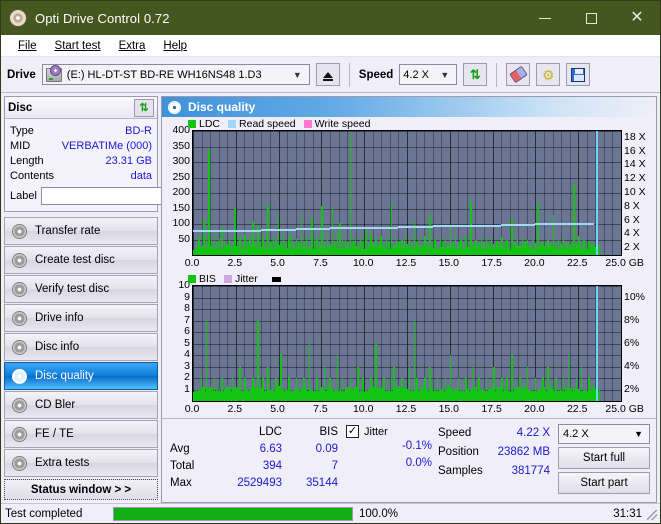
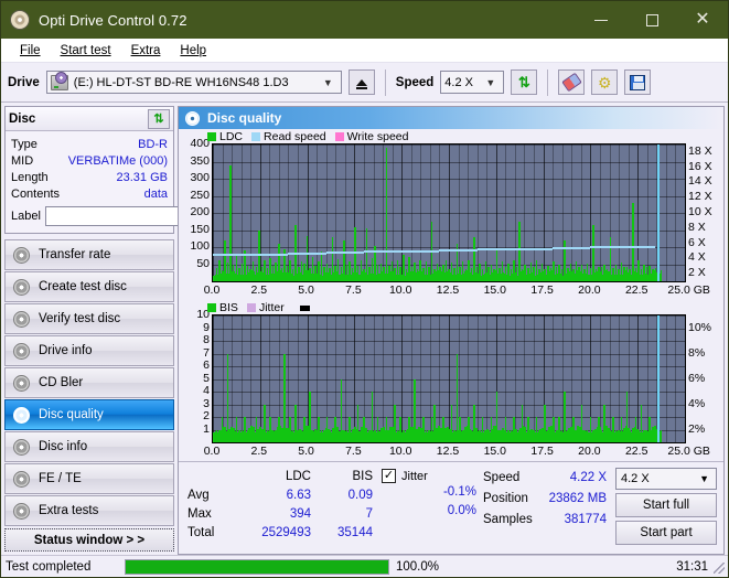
  Opti Drive Control 0.72
  ✕
  File
  Start test
  Extra
  Help
  Drive
  (E:) HL-DT-ST BD-RE WH16NS48 1.D3
  ▼
  Speed
  4.2 X
  ▼
  ⇅
  ⚙
  Disc
  ⇅
  Type
  BD-R
  MID
  VERBATIMe (000)
  Length
  23.31 GB
  Contents
  data
  Label
  Transfer rate
  Create test disc
  Verify test disc
  Drive info
- Disc info
+ CD Bler
  Disc quality
- CD Bler
+ Disc info
  FE / TE
  Extra tests
  Status window > >
  Disc quality
  LDC
  Read speed
  Write speed
  400
  350
  300
  250
  200
  150
  100
  50
  18 X
  16 X
  14 X
  12 X
  10 X
  8 X
  6 X
  4 X
  2 X
  0.0
  2.5
  5.0
  7.5
  10.0
  12.5
  15.0
  17.5
  20.0
  22.5
  25.0 GB
  BIS
  Jitter
  10
  9
  8
  7
  6
  5
  4
  3
  2
  1
  10%
  8%
  6%
  4%
  2%
  0.0
  2.5
  5.0
  7.5
  10.0
  12.5
  15.0
  17.5
  20.0
  22.5
  25.0 GB
  LDC
  BIS
  Avg
  6.63
  0.09
- Total
+ Max
  394
  7
- Max
+ Total
  2529493
  35144
  ✓
  Jitter
  -0.1%
  0.0%
  Speed
  4.22 X
  Position
  23862 MB
  Samples
  381774
  4.2 X
  ▼
  Start full
  Start part
  Test completed
  100.0%
  31:31
